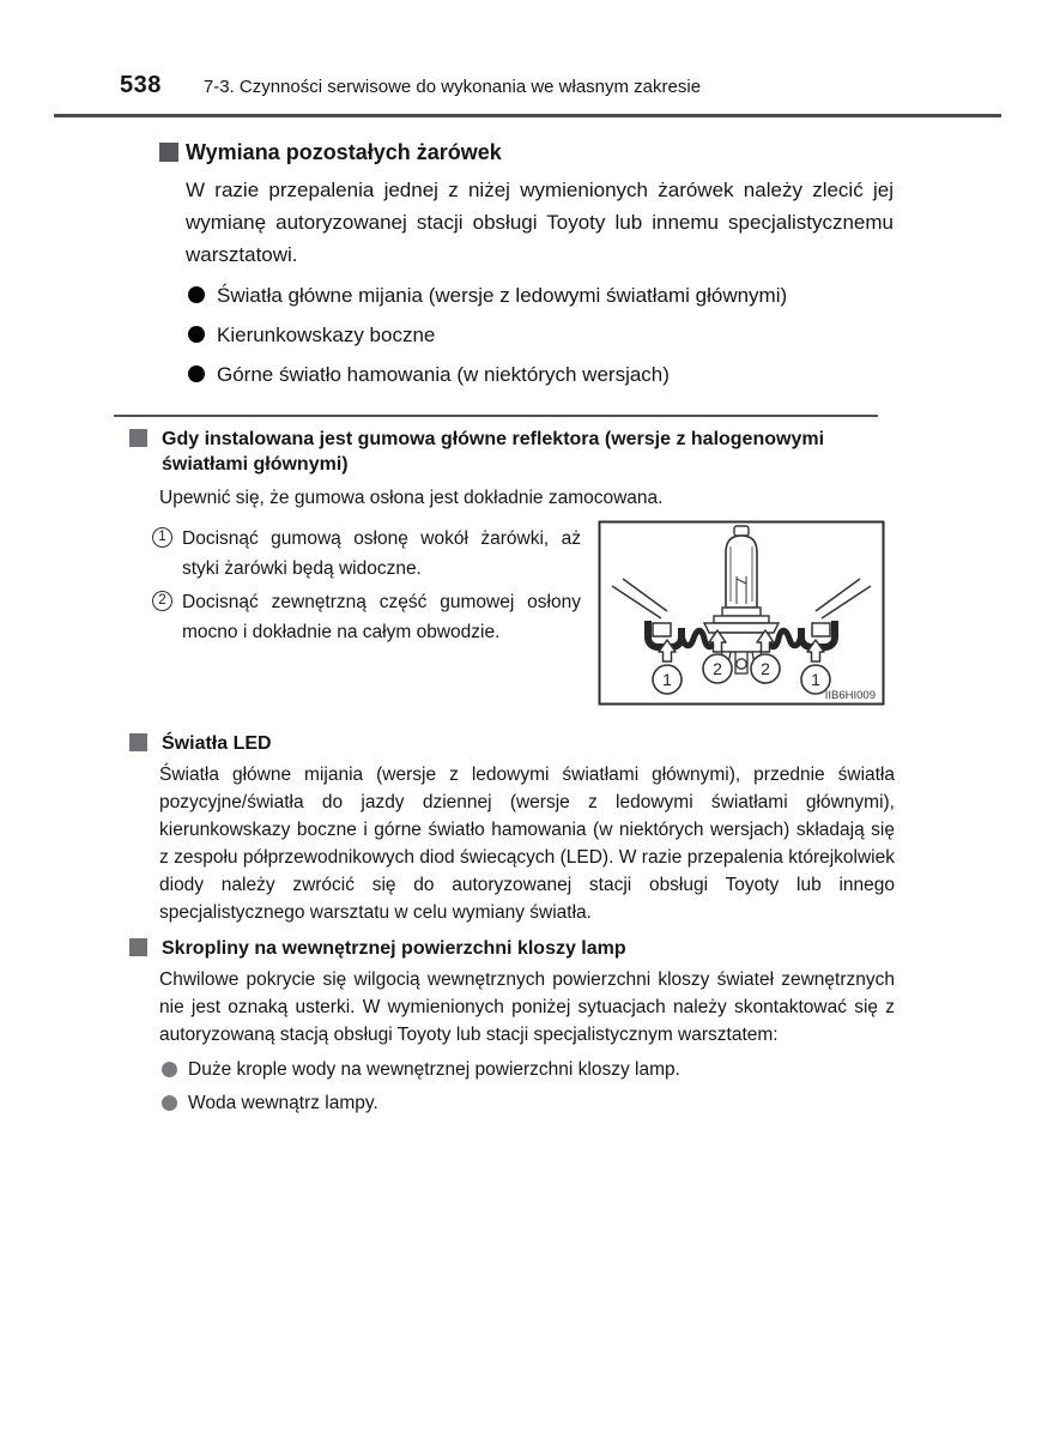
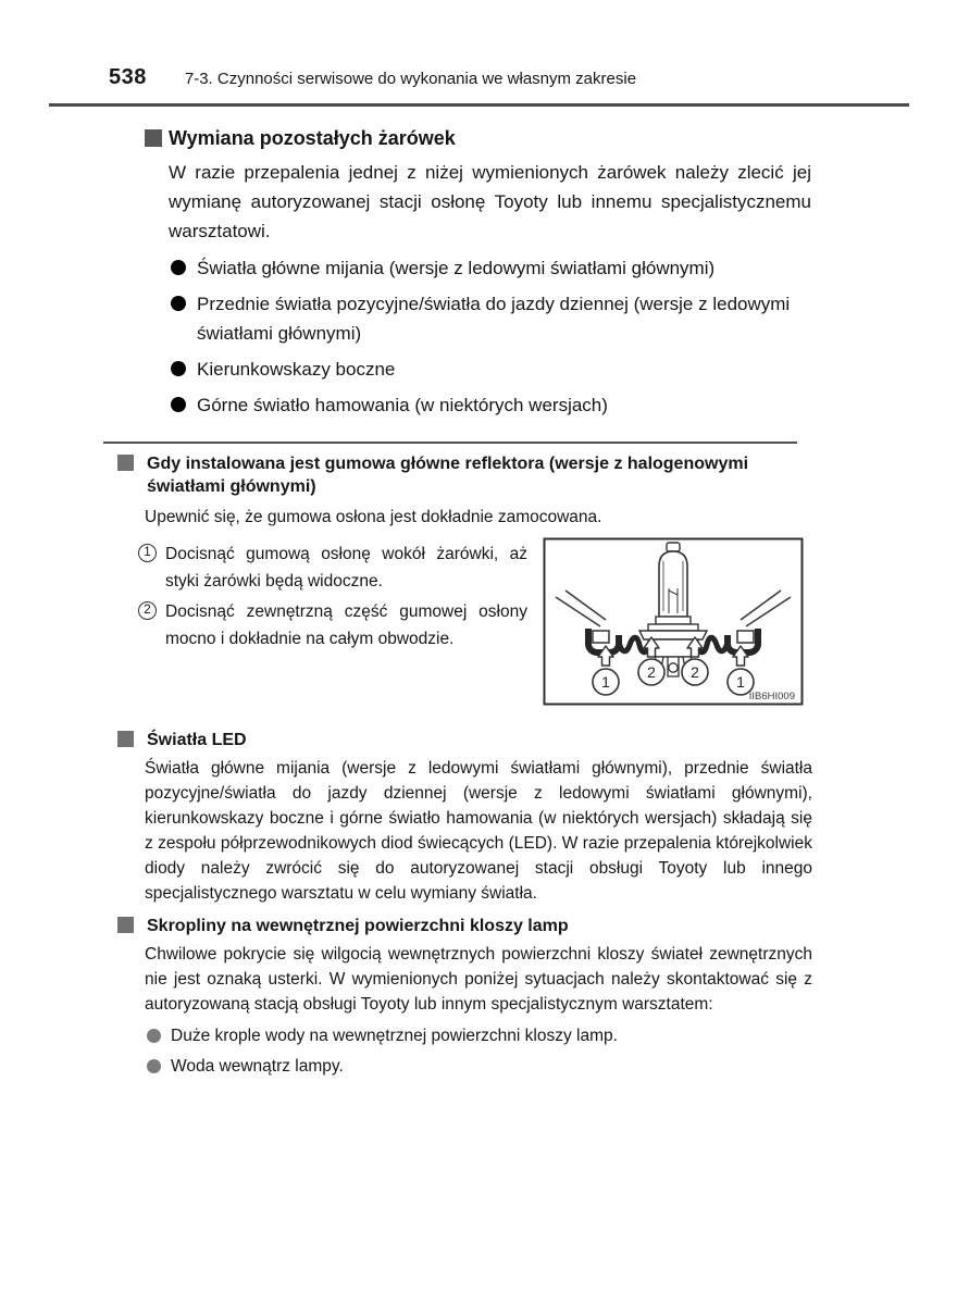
  538
  7-3. Czynności serwisowe do wykonania we własnym zakresie
  Wymiana pozostałych żarówek
- W razie przepalenia jednej z niżej wymienionych żarówek należy zlecić jej wymianę autoryzowanej stacji obsługi Toyoty lub innemu specjalistycznemu warsztatowi.
+ W razie przepalenia jednej z niżej wymienionych żarówek należy zlecić jej wymianę autoryzowanej stacji osłonę Toyoty lub innemu specjalistycznemu warsztatowi.
  Światła główne mijania (wersje z ledowymi światłami głównymi)
+ Przednie światła pozycyjne/światła do jazdy dziennej (wersje z ledowymi światłami głównymi)
  Kierunkowskazy boczne
  Górne światło hamowania (w niektórych wersjach)
  Gdy instalowana jest gumowa główne reflektora (wersje z halogenowymi światłami głównymi)
  Upewnić się, że gumowa osłona jest dokładnie zamocowana.
  1
  Docisnąć gumową osłonę wokół żarówki, aż styki żarówki będą widoczne.
  2
  Docisnąć zewnętrzną część gumowej osłony mocno i dokładnie na całym obwodzie.
  1
  2
  2
  1
  IIB6HI009
  Światła LED
  Światła główne mijania (wersje z ledowymi światłami głównymi), przednie światła pozycyjne/światła do jazdy dziennej (wersje z ledowymi światłami głównymi), kierunkowskazy boczne i górne światło hamowania (w niektórych wersjach) składają się z zespołu półprzewodnikowych diod świecących (LED). W razie przepalenia którejkolwiek diody należy zwrócić się do autoryzowanej stacji obsługi Toyoty lub innego specjalistycznego warsztatu w celu wymiany światła.
  Skropliny na wewnętrznej powierzchni kloszy lamp
- Chwilowe pokrycie się wilgocią wewnętrznych powierzchni kloszy świateł zewnętrznych nie jest oznaką usterki. W wymienionych poniżej sytuacjach należy skontaktować się z autoryzowaną stacją obsługi Toyoty lub stacji specjalistycznym warsztatem:
+ Chwilowe pokrycie się wilgocią wewnętrznych powierzchni kloszy świateł zewnętrznych nie jest oznaką usterki. W wymienionych poniżej sytuacjach należy skontaktować się z autoryzowaną stacją obsługi Toyoty lub innym specjalistycznym warsztatem:
  Duże krople wody na wewnętrznej powierzchni kloszy lamp.
  Woda wewnątrz lampy.
